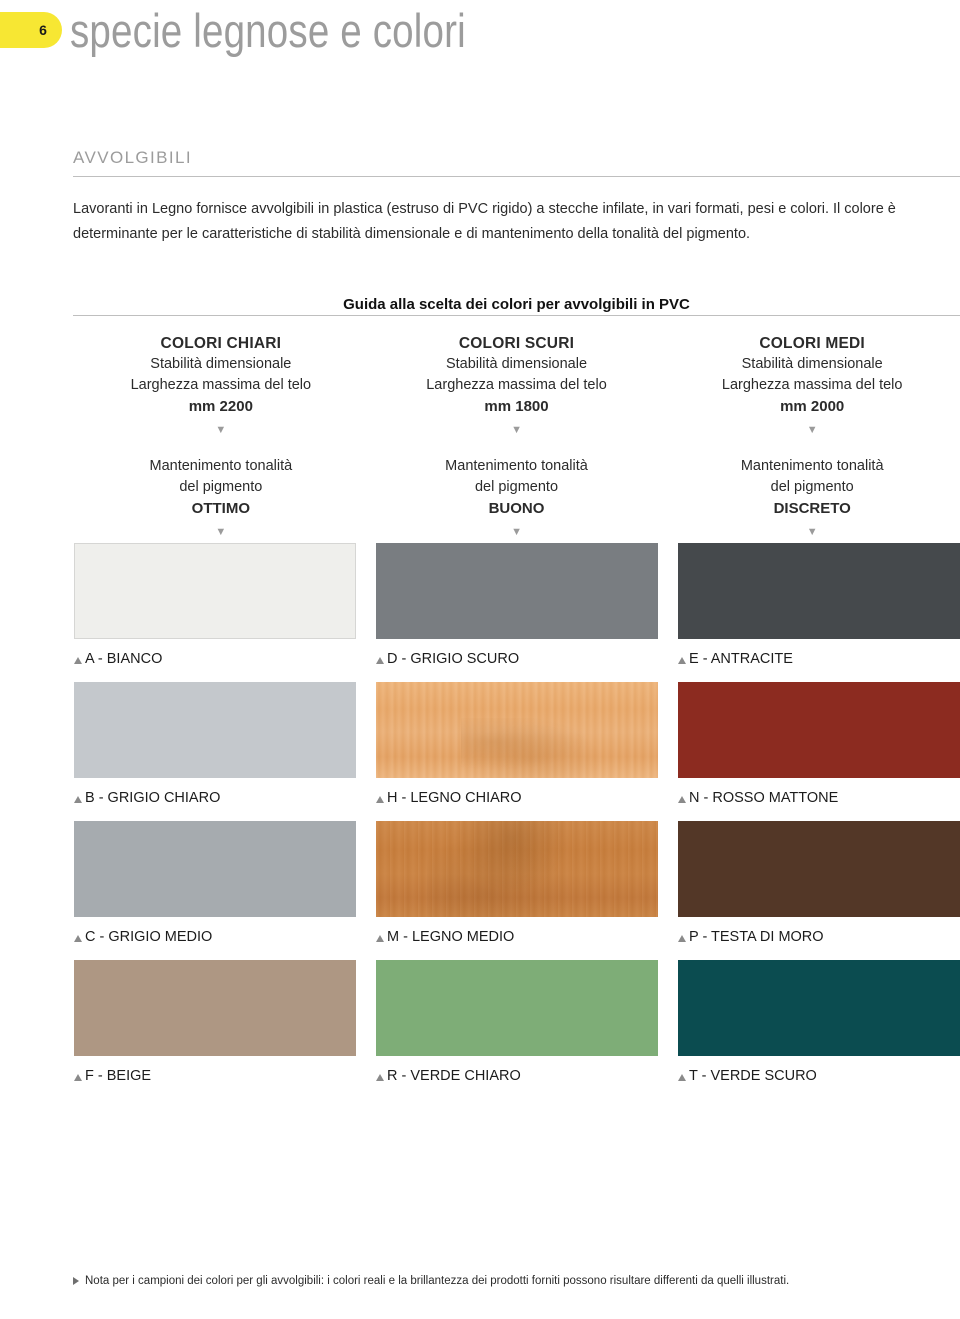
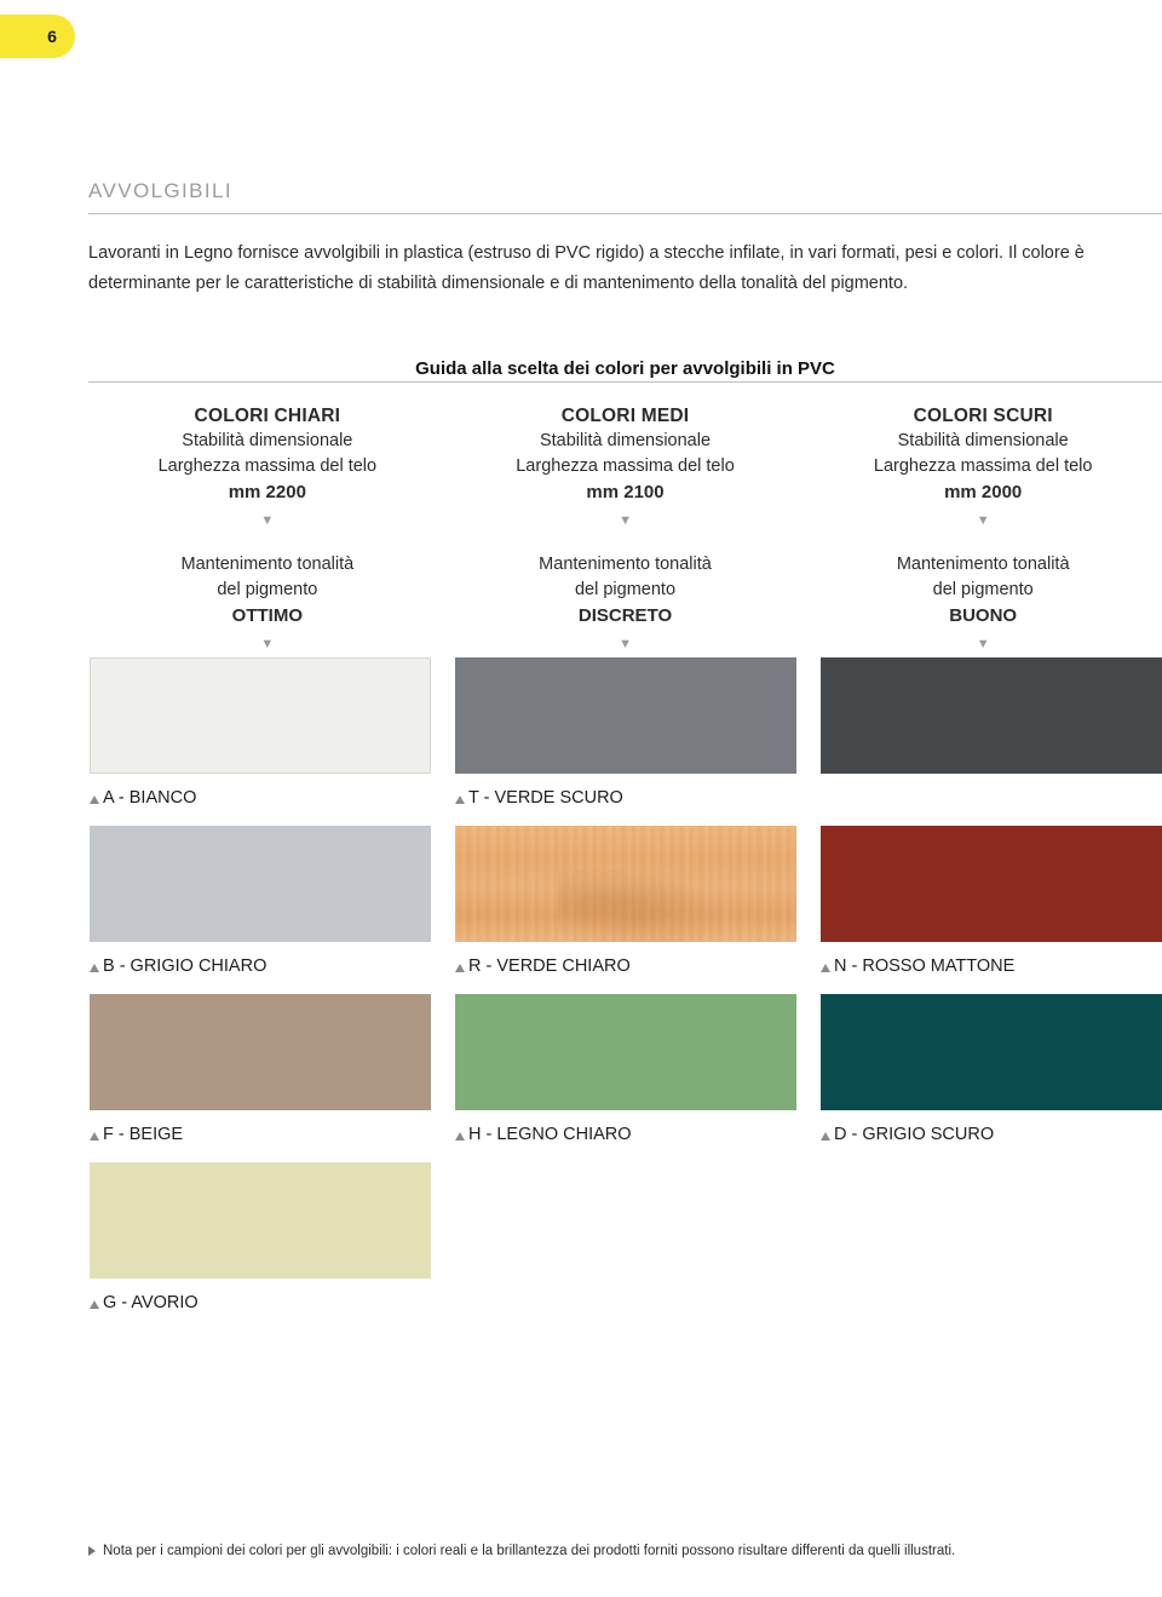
  6
- specie legnose e colori
  AVVOLGIBILI
  Lavoranti in Legno fornisce avvolgibili in plastica (estruso di PVC rigido) a stecche infilate, in vari formati, pesi e colori. Il colore è determinante per le caratteristiche di stabilità dimensionale e di mantenimento della tonalità del pigmento.
  Guida alla scelta dei colori per avvolgibili in PVC
  COLORI CHIARI
  Stabilità dimensionale
  Larghezza massima del telo
  mm 2200
  ▼
  Mantenimento tonalità
  del pigmento
  OTTIMO
  ▼
- COLORI SCURI
+ COLORI MEDI
  Stabilità dimensionale
  Larghezza massima del telo
- mm 1800
+ mm 2100
  ▼
  Mantenimento tonalità
  del pigmento
- BUONO
+ DISCRETO
  ▼
- COLORI MEDI
+ COLORI SCURI
  Stabilità dimensionale
  Larghezza massima del telo
  mm 2000
  ▼
  Mantenimento tonalità
  del pigmento
- DISCRETO
+ BUONO
  ▼
  A - BIANCO
- D - GRIGIO SCURO
+ T - VERDE SCURO
- E - ANTRACITE
  B - GRIGIO CHIARO
- H - LEGNO CHIARO
+ R - VERDE CHIARO
  N - ROSSO MATTONE
- C - GRIGIO MEDIO
- M - LEGNO MEDIO
- P - TESTA DI MORO
  F - BEIGE
- R - VERDE CHIARO
+ H - LEGNO CHIARO
- T - VERDE SCURO
+ D - GRIGIO SCURO
+ G - AVORIO
  Nota per i campioni dei colori per gli avvolgibili: i colori reali e la brillantezza dei prodotti forniti possono risultare differenti da quelli illustrati.
